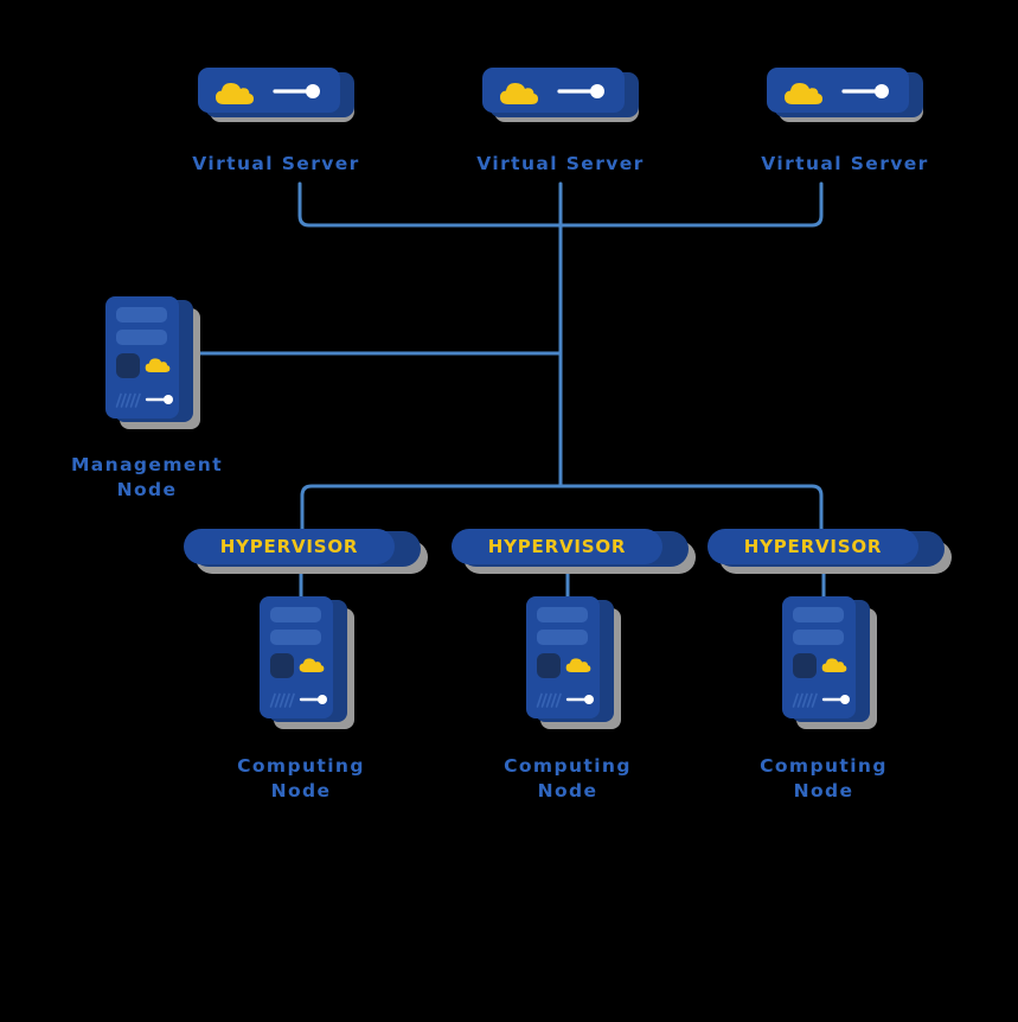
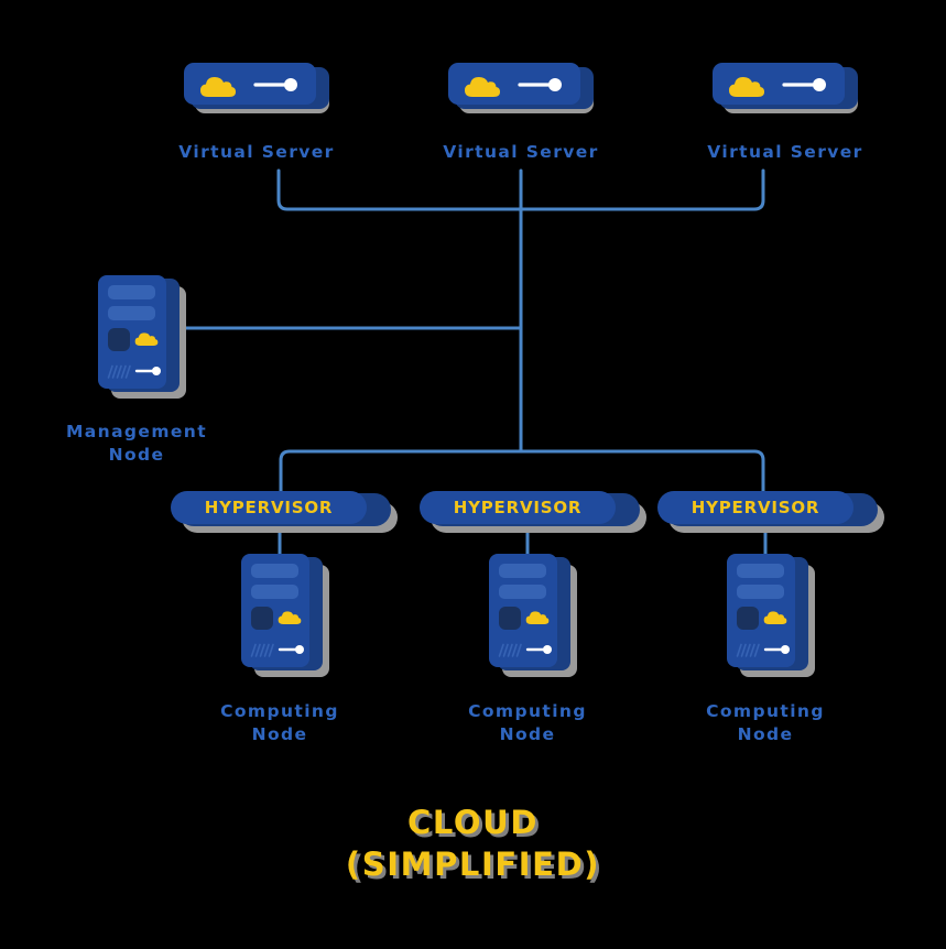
  Virtual Server
  Virtual Server
  Virtual Server
  Management
  Node
  HYPERVISOR
  HYPERVISOR
  HYPERVISOR
  Computing
  Node
  Computing
  Node
  Computing
  Node
+ CLOUD
+ (SIMPLIFIED)
